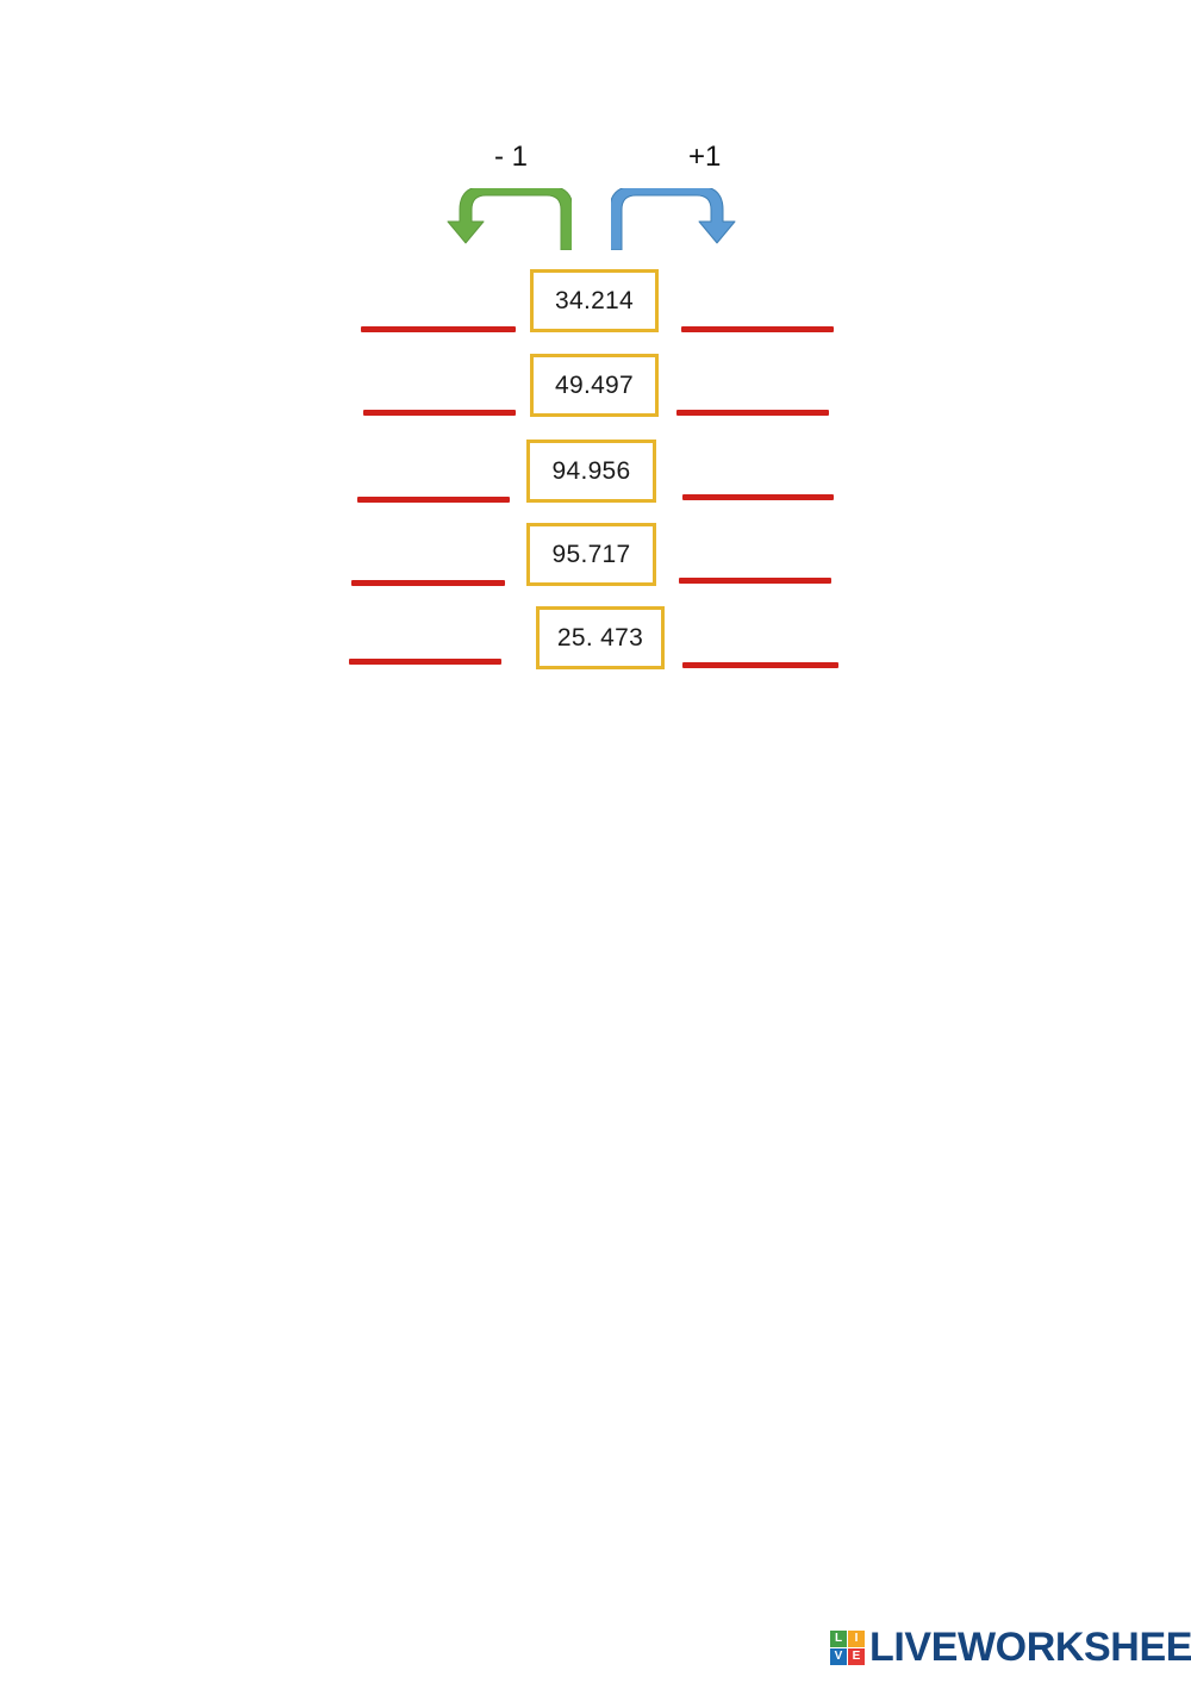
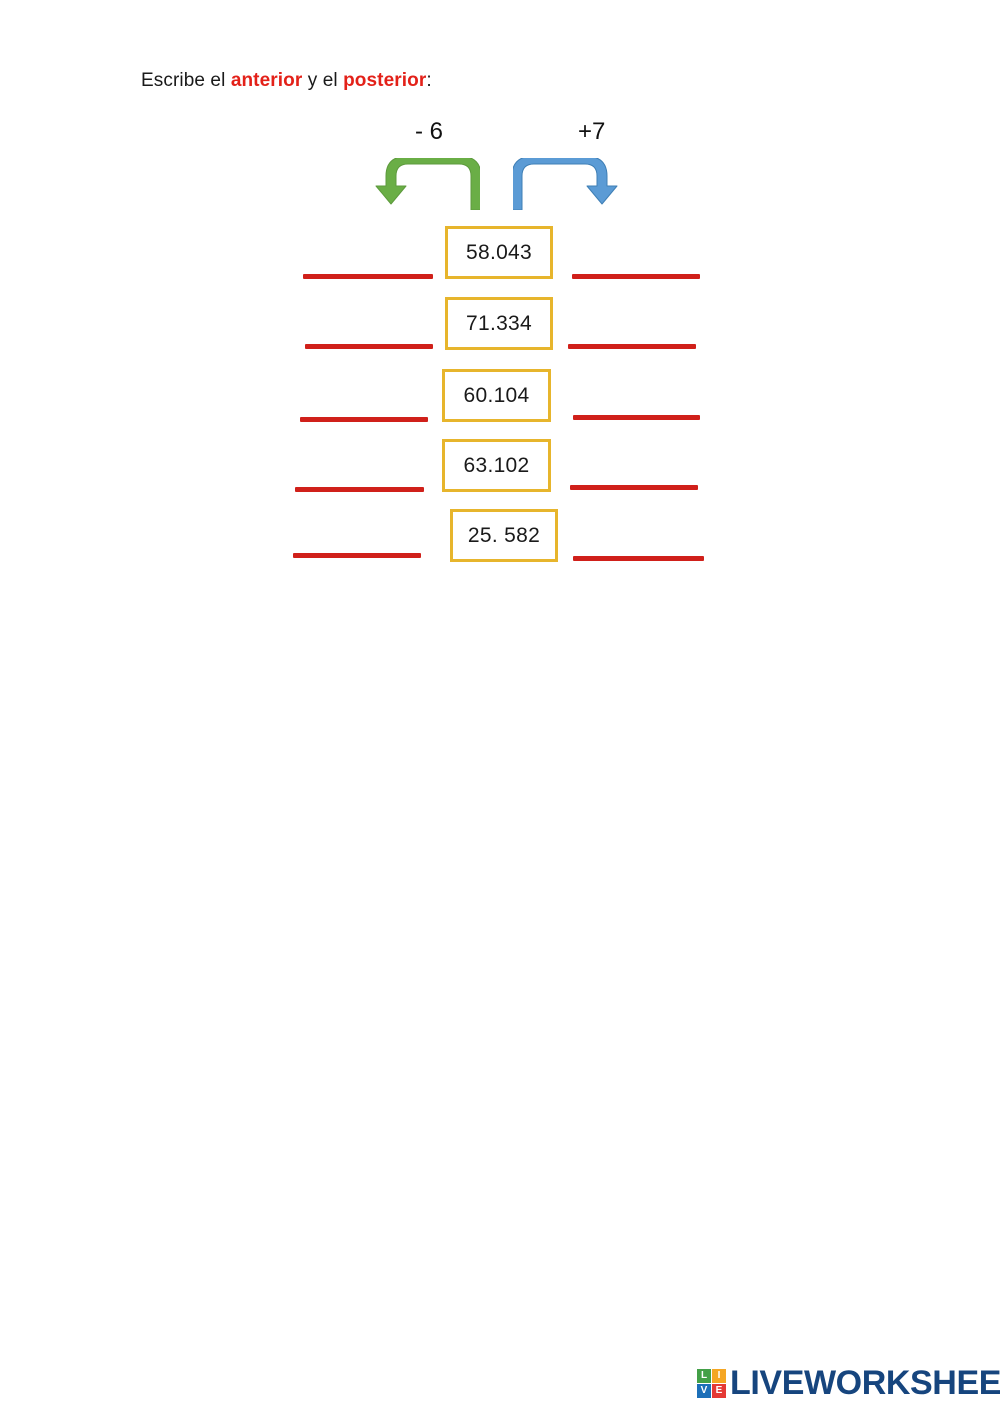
+ Escribe el anterior y el posterior:
- - 1
+ - 6
- +1
+ +7
- 34.214
+ 58.043
- 49.497
+ 71.334
- 94.956
+ 60.104
- 95.717
+ 63.102
- 25. 473
+ 25. 582
  L
  I
  V
  E
  LIVEWORKSHEE
